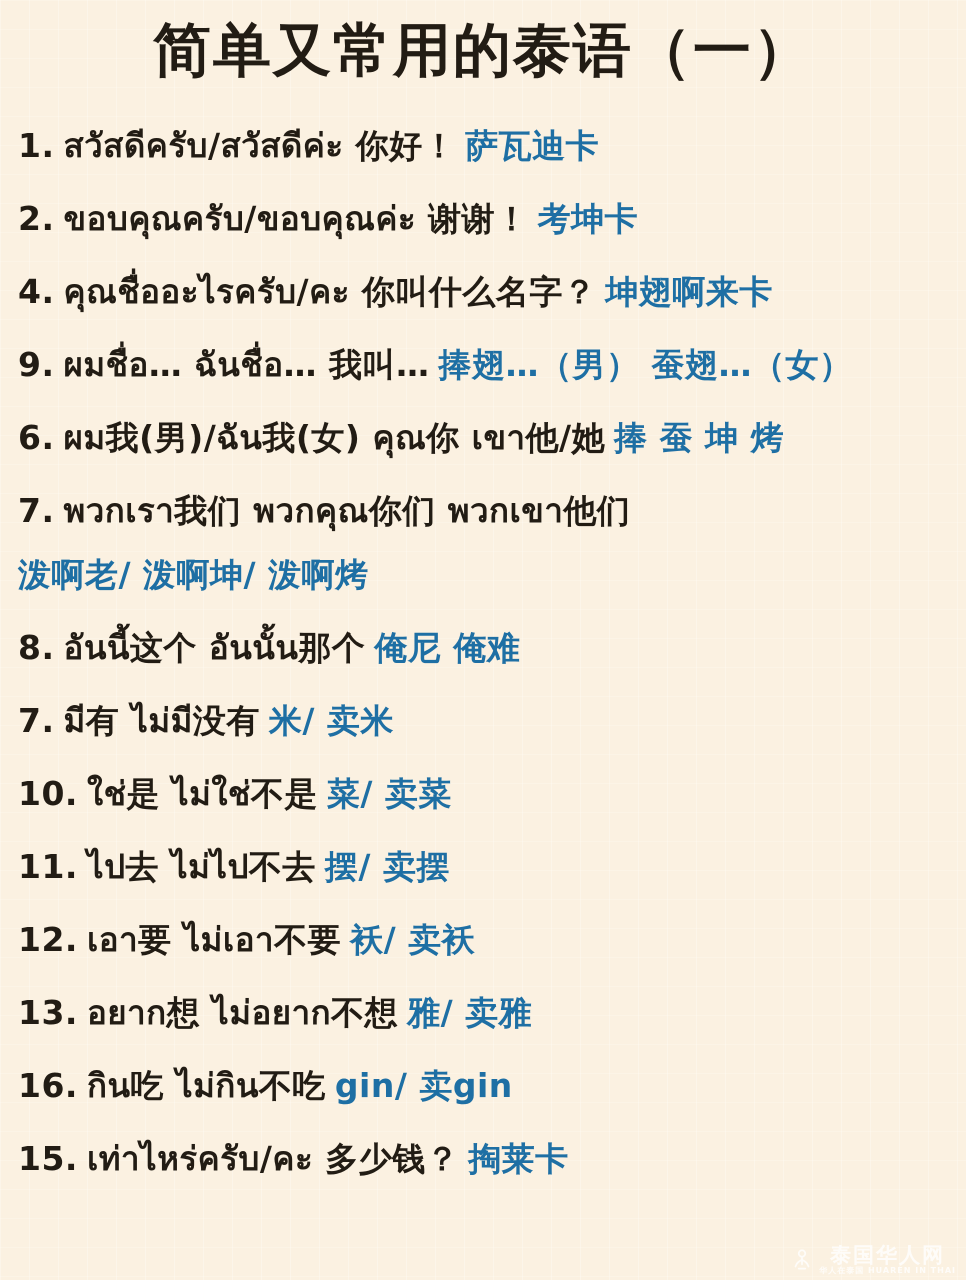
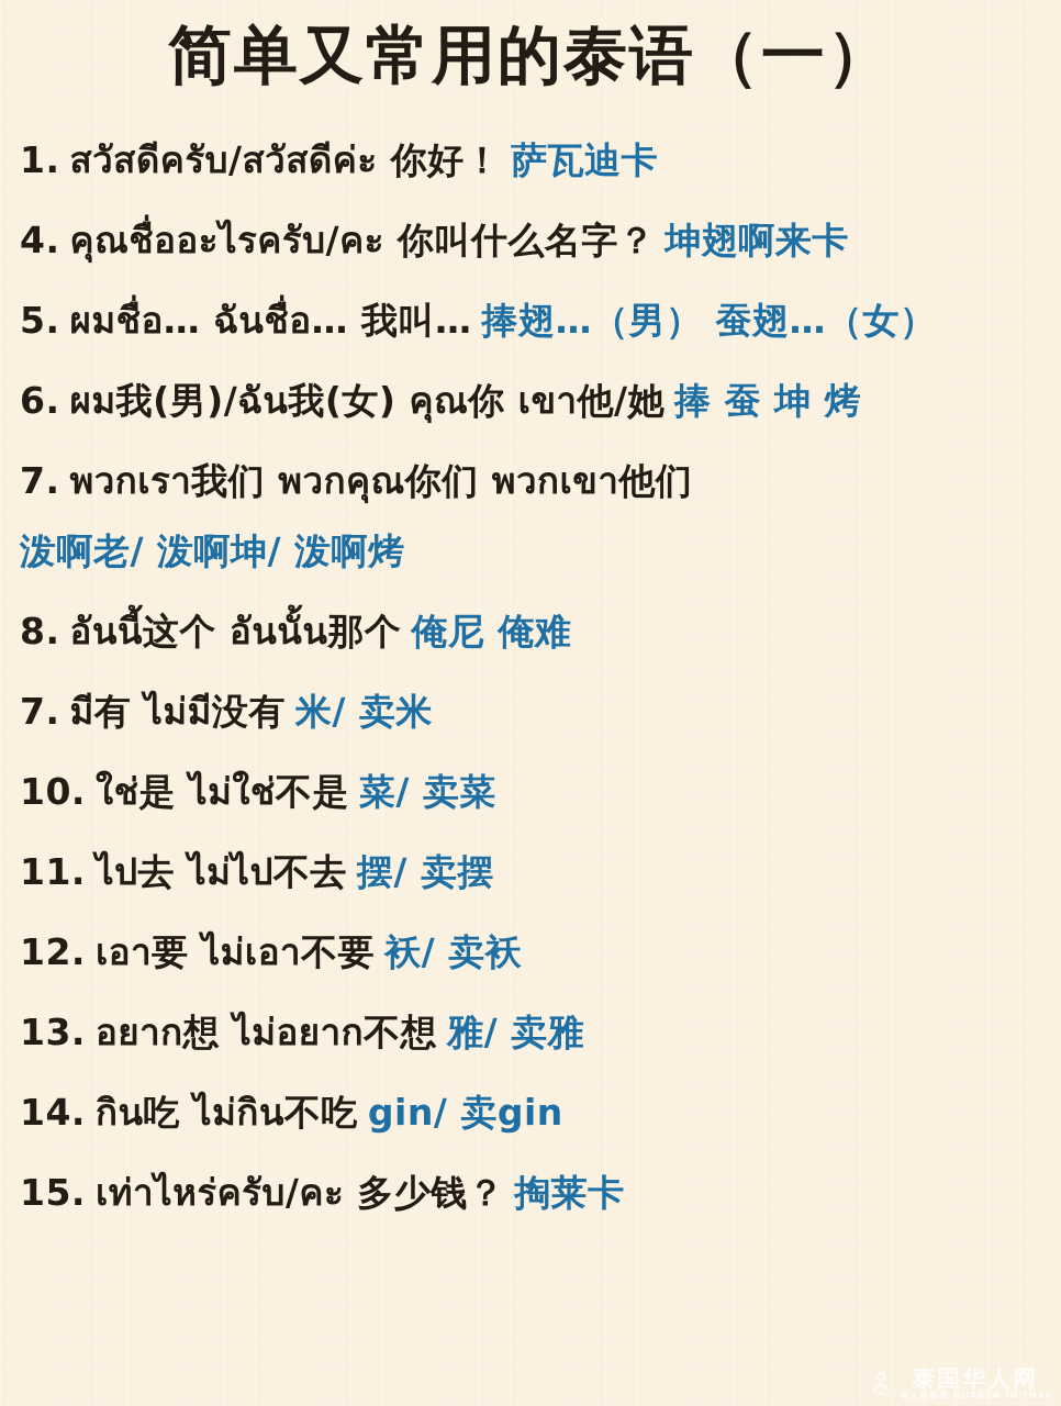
  简单又常用的泰语（一）
  1. สวัสดีครับ/สวัสดีค่ะ 你好！ 萨瓦迪卡
- 2. ขอบคุณครับ/ขอบคุณค่ะ 谢谢！ 考坤卡
  4. คุณชื่ออะไรครับ/คะ 你叫什么名字？ 坤翅啊来卡
- 9. ผมชื่อ… ฉันชื่อ… 我叫… 捧翅…（男） 蚕翅…（女）
+ 5. ผมชื่อ… ฉันชื่อ… 我叫… 捧翅…（男） 蚕翅…（女）
  6. ผม我(男)/ฉัน我(女) คุณ你 เขา他/她 捧 蚕 坤 烤
  7. พวกเรา我们 พวกคุณ你们 พวกเขา他们
  泼啊老/ 泼啊坤/ 泼啊烤
  8. อันนี้这个 อันนั้น那个 俺尼 俺难
  7. มี有 ไม่มี没有 米/ 卖米
  10. ใช่是 ไม่ใช่不是 菜/ 卖菜
  11. ไป去 ไม่ไป不去 摆/ 卖摆
  12. เอา要 ไม่เอา不要 袄/ 卖袄
  13. อยาก想 ไม่อยาก不想 雅/ 卖雅
- 16. กิน吃 ไม่กิน不吃 gin/ 卖gin
+ 14. กิน吃 ไม่กิน不吃 gin/ 卖gin
  15. เท่าไหร่ครับ/คะ 多少钱？ 掏莱卡
  泰国华人网
  华人在泰国 HUAREN IN THAI
